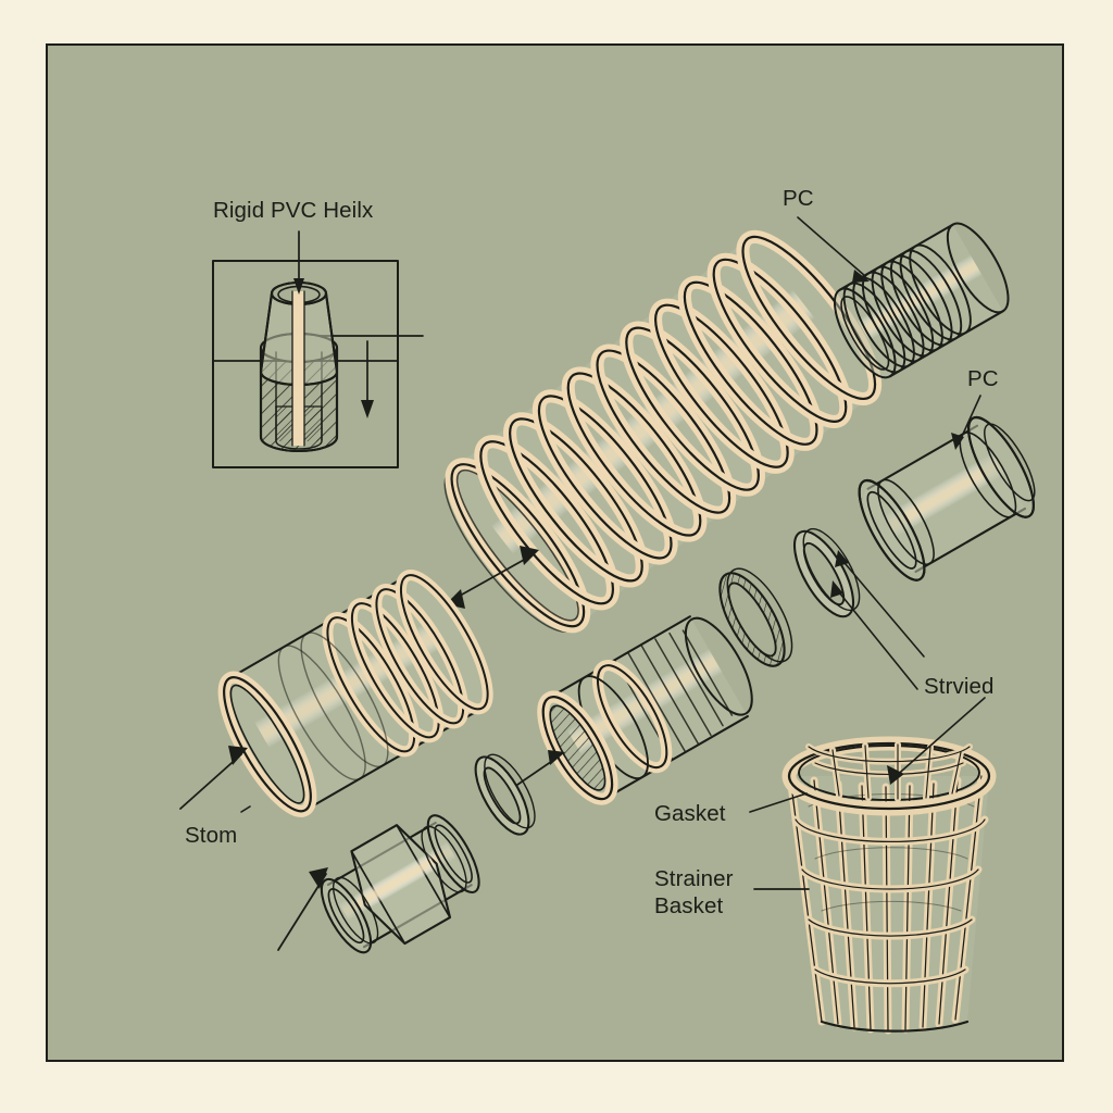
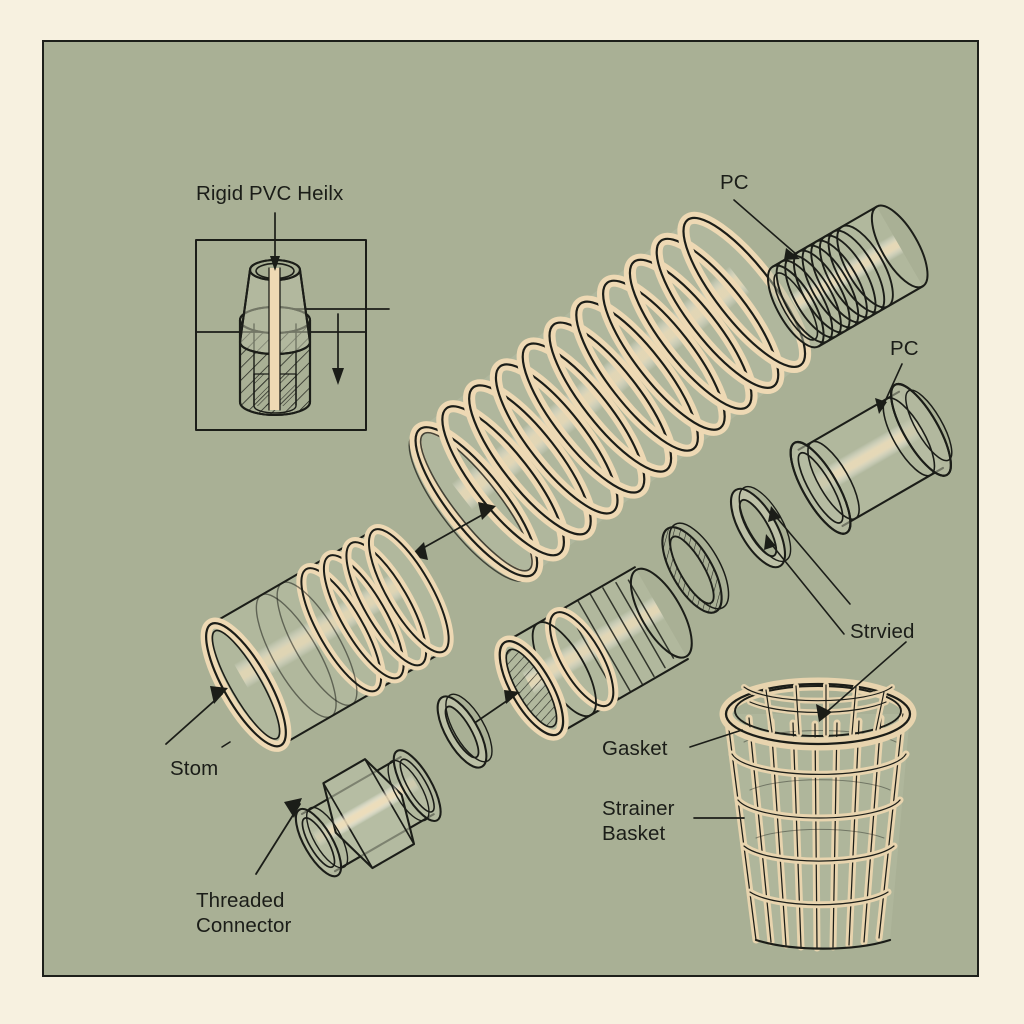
  Rigid PVC Heilx
  PC
  PC
  Strvied
  Gasket
  Strainer
  Basket
  Stom
+ Threaded
+ Connector
